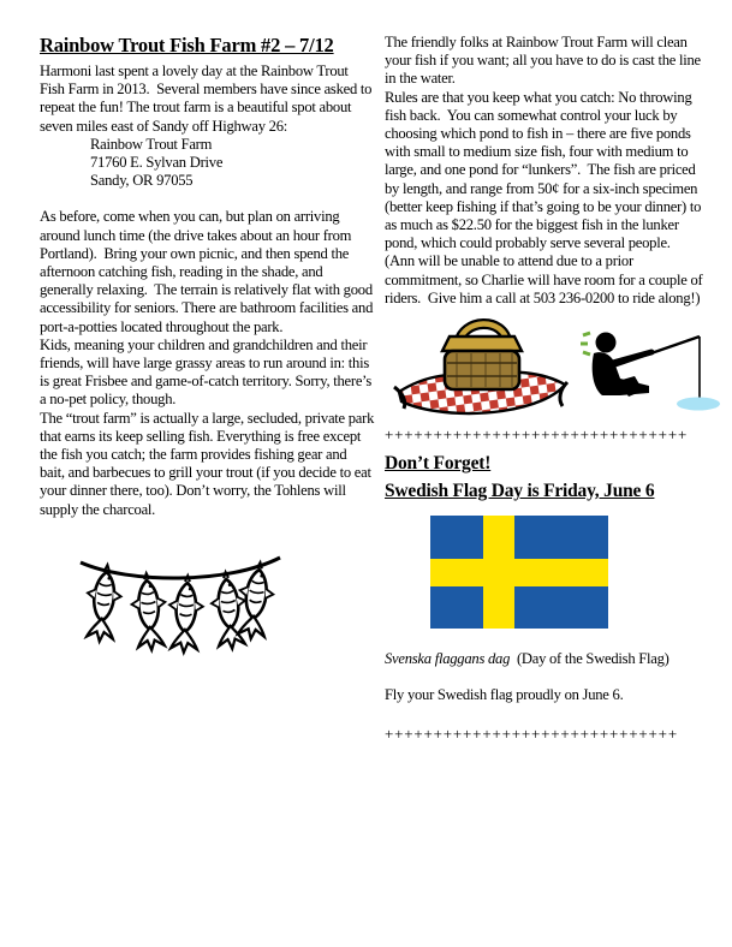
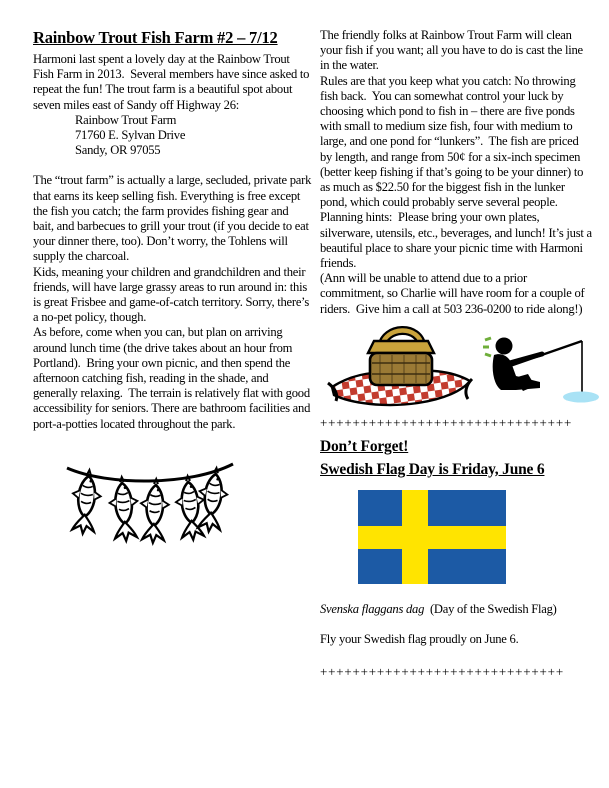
  Rainbow Trout Fish Farm #2 – 7/12
  Harmoni last spent a lovely day at the Rainbow Trout Fish Farm in 2013. Several members have since asked to repeat the fun! The trout farm is a beautiful spot about seven miles east of Sandy off Highway 26:
  Rainbow Trout Farm
  71760 E. Sylvan Drive
  Sandy, OR 97055
- As before, come when you can, but plan on arriving around lunch time (the drive takes about an hour from Portland). Bring your own picnic, and then spend the afternoon catching fish, reading in the shade, and generally relaxing. The terrain is relatively flat with good accessibility for seniors. There are bathroom facilities and port-a-potties located throughout the park.
+ The “trout farm” is actually a large, secluded, private park that earns its keep selling fish. Everything is free except the fish you catch; the farm provides fishing gear and bait, and barbecues to grill your trout (if you decide to eat your dinner there, too). Don’t worry, the Tohlens will supply the charcoal.
  Kids, meaning your children and grandchildren and their friends, will have large grassy areas to run around in: this is great Frisbee and game-of-catch territory. Sorry, there’s a no-pet policy, though.
- The “trout farm” is actually a large, secluded, private park that earns its keep selling fish. Everything is free except the fish you catch; the farm provides fishing gear and bait, and barbecues to grill your trout (if you decide to eat your dinner there, too). Don’t worry, the Tohlens will supply the charcoal.
+ As before, come when you can, but plan on arriving around lunch time (the drive takes about an hour from Portland). Bring your own picnic, and then spend the afternoon catching fish, reading in the shade, and generally relaxing. The terrain is relatively flat with good accessibility for seniors. There are bathroom facilities and port-a-potties located throughout the park.
  The friendly folks at Rainbow Trout Farm will clean your fish if you want; all you have to do is cast the line in the water.
  Rules are that you keep what you catch: No throwing fish back. You can somewhat control your luck by choosing which pond to fish in – there are five ponds with small to medium size fish, four with medium to large, and one pond for “lunkers”. The fish are priced by length, and range from 50¢ for a six-inch specimen (better keep fishing if that’s going to be your dinner) to as much as $22.50 for the biggest fish in the lunker pond, which could probably serve several people.
+ Planning hints: Please bring your own plates, silverware, utensils, etc., beverages, and lunch! It’s just a beautiful place to share your picnic time with Harmoni friends.
  (Ann will be unable to attend due to a prior commitment, so Charlie will have room for a couple of riders. Give him a call at 503 236-0200 to ride along!)
  +++++++++++++++++++++++++++++++
  Don’t Forget!
  Swedish Flag Day is Friday, June 6
  Svenska flaggans dag (Day of the Swedish Flag)
  Fly your Swedish flag proudly on June 6.
  ++++++++++++++++++++++++++++++
